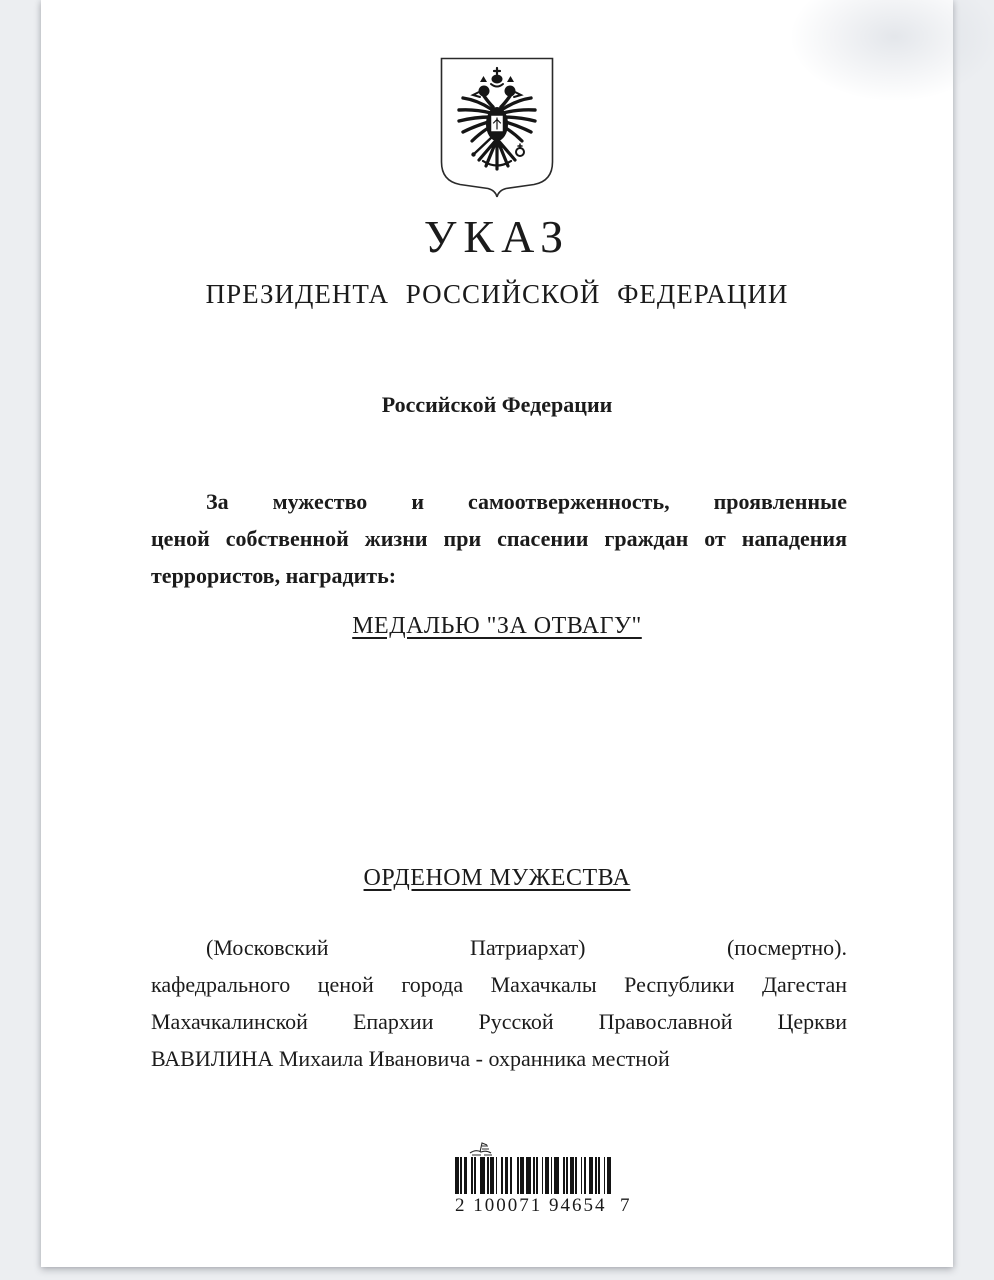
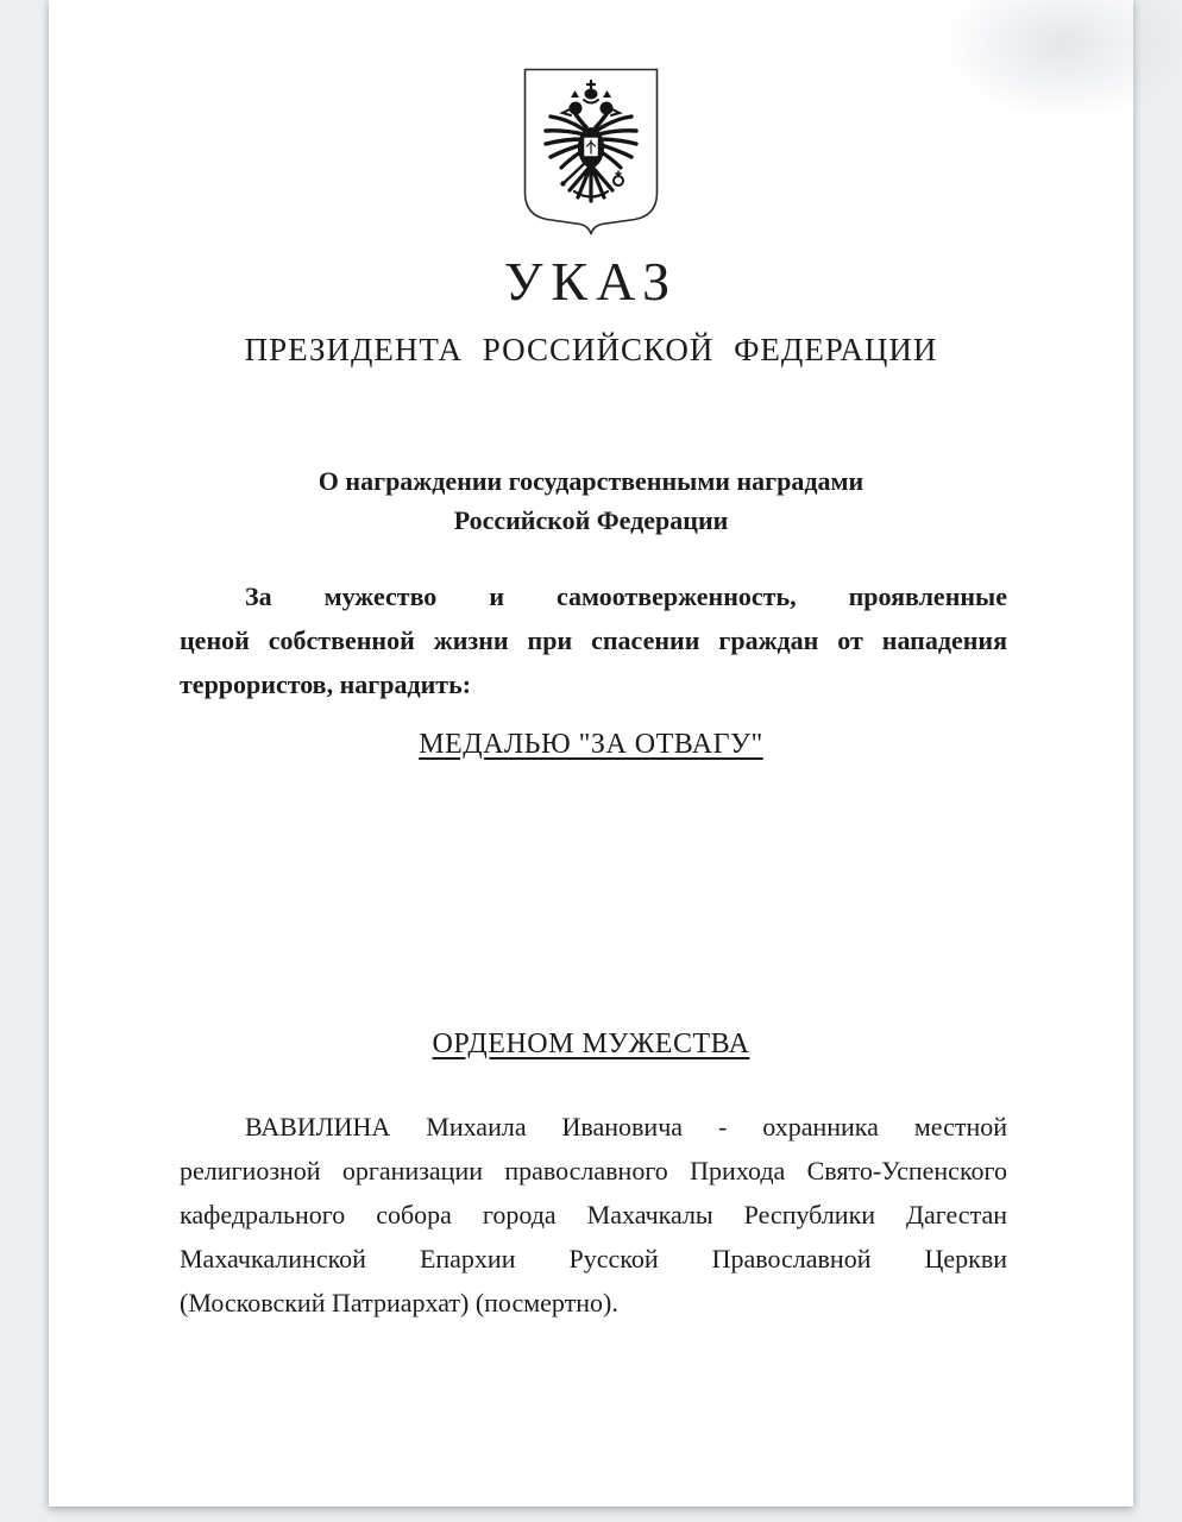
  УКАЗ
  ПРЕЗИДЕНТА РОССИЙСКОЙ ФЕДЕРАЦИИ
+ О награждении государственными наградами
  Российской Федерации
  За мужество и самоотверженность, проявленные
  ценой собственной жизни при спасении граждан от нападения
  террористов, наградить:
  МЕДАЛЬЮ "ЗА ОТВАГУ"
  ОРДЕНОМ МУЖЕСТВА
- (Московский Патриархат) (посмертно).
+ ВАВИЛИНА Михаила Ивановича - охранника местной
+ религиозной организации православного Прихода Свято-Успенского
- кафедрального ценой города Махачкалы Республики Дагестан
+ кафедрального собора города Махачкалы Республики Дагестан
  Махачкалинской Епархии Русской Православной Церкви
- ВАВИЛИНА Михаила Ивановича - охранника местной
+ (Московский Патриархат) (посмертно).
- 2 100071 94654 7
